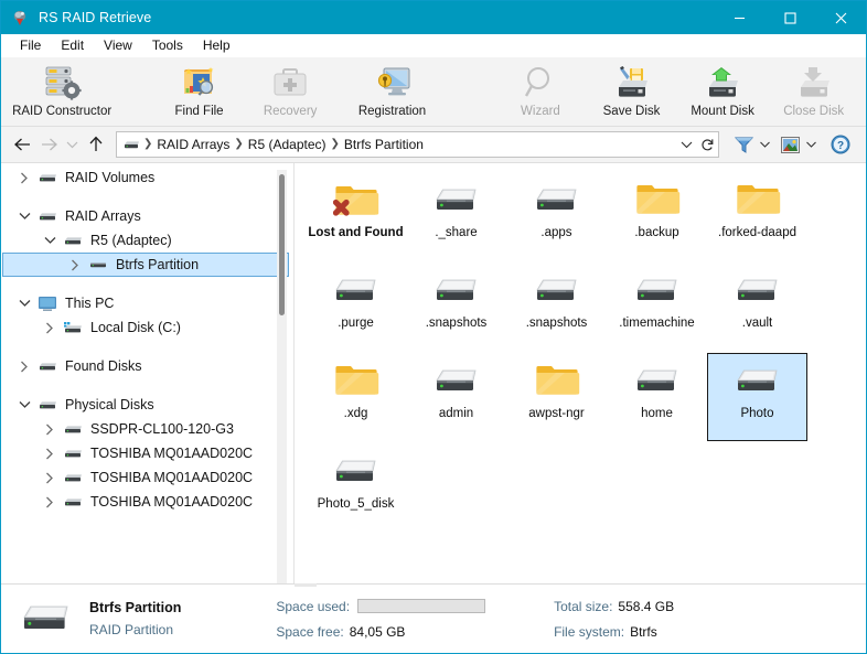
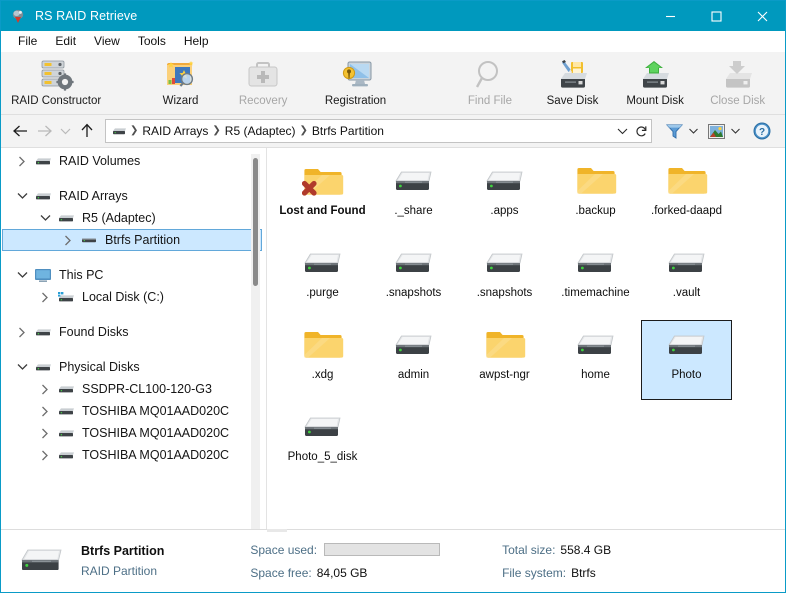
  RS RAID Retrieve
  File
  Edit
  View
  Tools
  Help
  RAID Constructor
- Find File
+ Wizard
  Recovery
  Registration
- Wizard
+ Find File
  Save Disk
  Mount Disk
  Close Disk
  ❯
  RAID Arrays
  ❯
  R5 (Adaptec)
  ❯
  Btrfs Partition
  ?
  RAID Volumes
  RAID Arrays
  R5 (Adaptec)
  Btrfs Partition
  This PC
  Local Disk (C:)
  Found Disks
  Physical Disks
  SSDPR-CL100-120-G3
  TOSHIBA MQ01AAD020C
  TOSHIBA MQ01AAD020C
  TOSHIBA MQ01AAD020C
  Lost and Found
  ._share
  .apps
  .backup
  .forked-daapd
  .purge
  .snapshots
  .snapshots
  .timemachine
  .vault
  .xdg
  admin
  awpst-ngr
  home
  Photo
  Photo_5_disk
  Btrfs Partition
  RAID Partition
  Space used:
  Space free:
  84,05 GB
  Total size:
  558.4 GB
  File system:
  Btrfs
